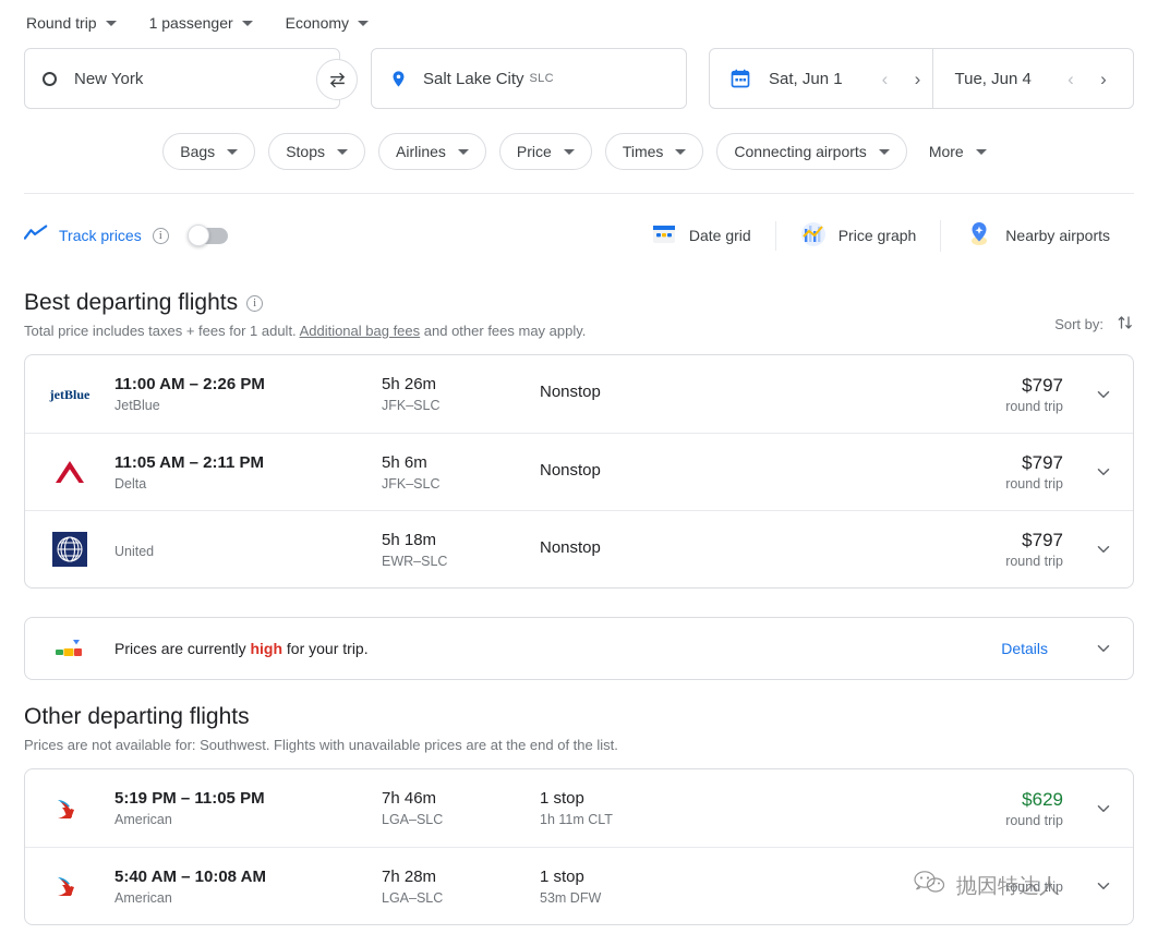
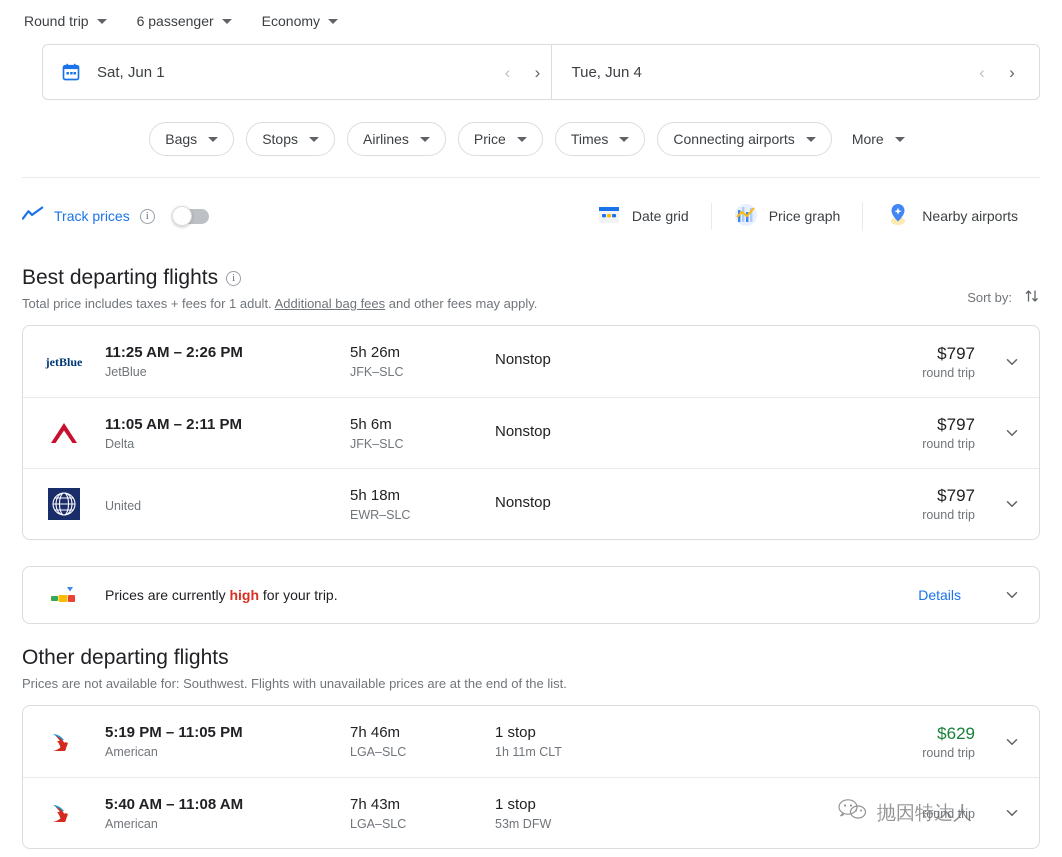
  Round trip
- 1 passenger
+ 6 passenger
  Economy
- New York
- Salt Lake City
- SLC
  Sat, Jun 1
  ‹
  ›
  Tue, Jun 4
  ‹
  ›
  Bags
  Stops
  Airlines
  Price
  Times
  Connecting airports
  More
  Track prices
  i
  Date grid
  Price graph
  Nearby airports
  Best departing flights
  i
  Total price includes taxes + fees for 1 adult. Additional bag fees and other fees may apply.
  Sort by:
  jetBlue
- 11:00 AM – 2:26 PM
+ 11:25 AM – 2:26 PM
  JetBlue
  5h 26m
  JFK–SLC
  Nonstop
  $797
  round trip
  11:05 AM – 2:11 PM
  Delta
  5h 6m
  JFK–SLC
  Nonstop
  $797
  round trip
  United
  5h 18m
  EWR–SLC
  Nonstop
  $797
  round trip
  Prices are currently high for your trip.
  Details
  Other departing flights
  Prices are not available for: Southwest. Flights with unavailable prices are at the end of the list.
  5:19 PM – 11:05 PM
  American
  7h 46m
  LGA–SLC
  1 stop
  1h 11m CLT
  $629
  round trip
- 5:40 AM – 10:08 AM
+ 5:40 AM – 11:08 AM
  American
- 7h 28m
+ 7h 43m
  LGA–SLC
  1 stop
  53m DFW
  round trip
  抛因特达人
